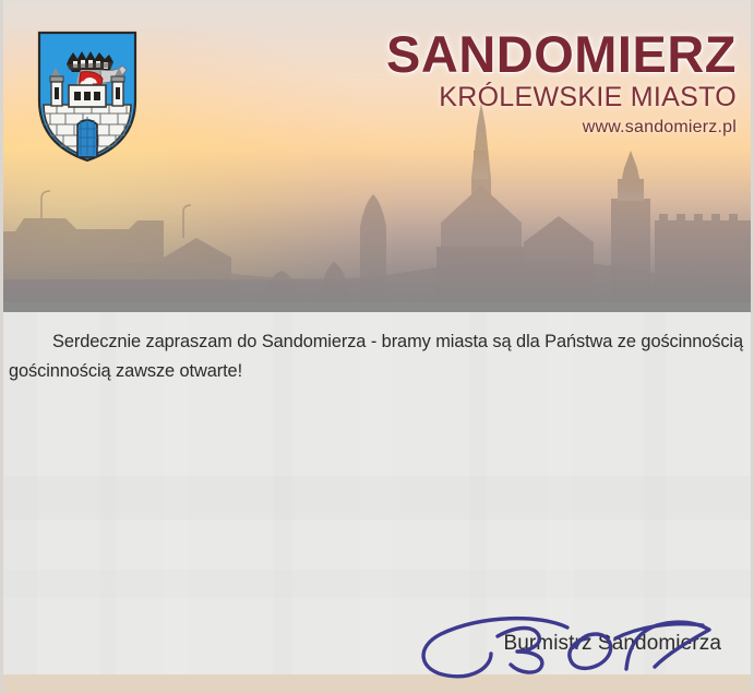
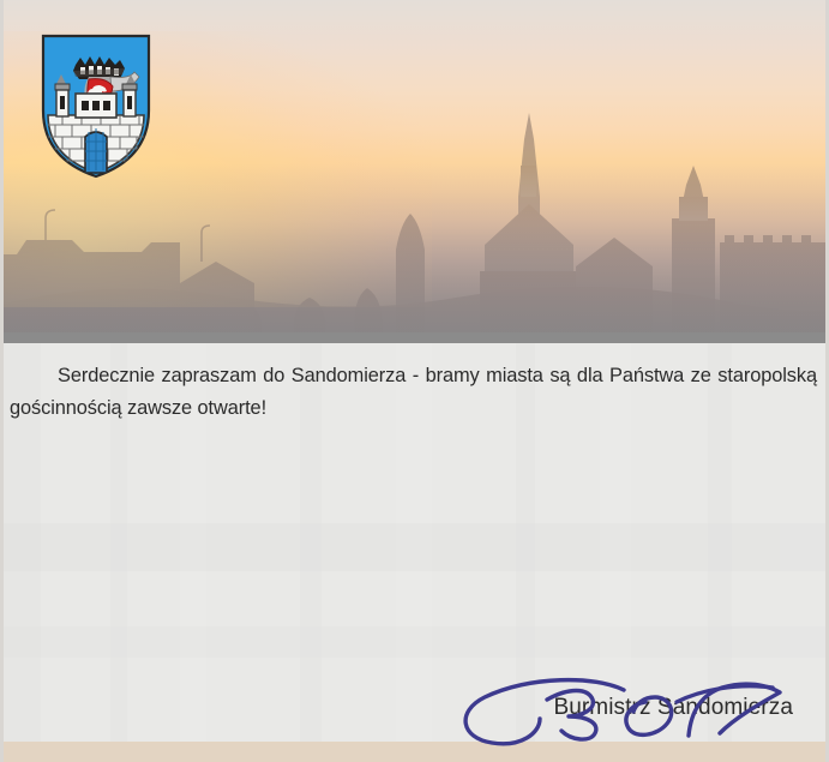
- SANDOMIERZ
- KRÓLEWSKIE MIASTO
- www.sandomierz.pl
- Serdecznie zapraszam do Sandomierza - bramy miasta są dla Państwa ze gościnnością gościnnością zawsze otwarte!
+ Serdecznie zapraszam do Sandomierza - bramy miasta są dla Państwa ze staropolską gościnnością zawsze otwarte!
  Burmistz Sandomirza
